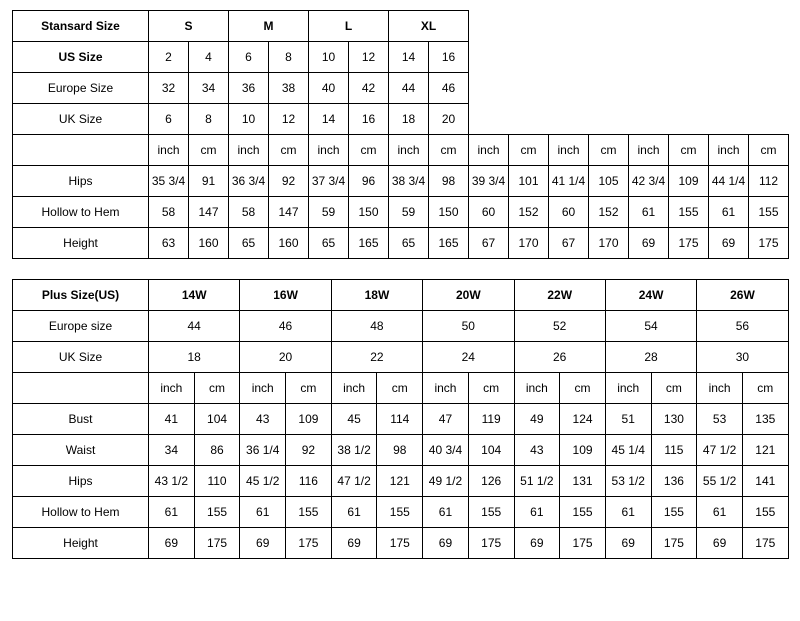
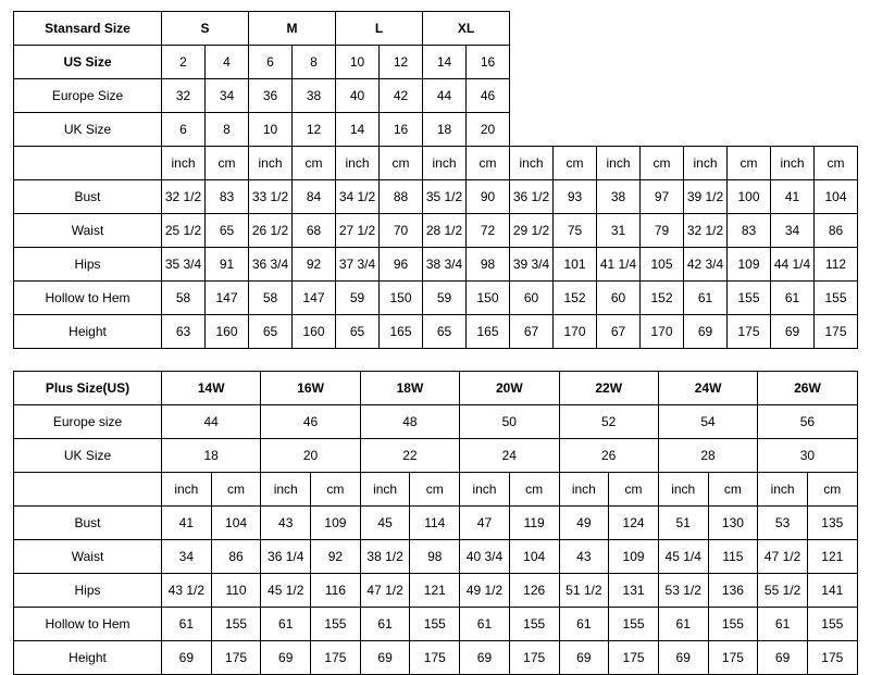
  Stansard Size	S	M	L	XL
  US Size	2	4	6	8	10	12	14	16
  Europe Size	32	34	36	38	40	42	44	46
  UK Size	6	8	10	12	14	16	18	20
  	inch	cm	inch	cm	inch	cm	inch	cm	inch	cm	inch	cm	inch	cm	inch	cm
+ Bust	32 1/2	83	33 1/2	84	34 1/2	88	35 1/2	90	36 1/2	93	38	97	39 1/2	100	41	104
+ Waist	25 1/2	65	26 1/2	68	27 1/2	70	28 1/2	72	29 1/2	75	31	79	32 1/2	83	34	86
  Hips	35 3/4	91	36 3/4	92	37 3/4	96	38 3/4	98	39 3/4	101	41 1/4	105	42 3/4	109	44 1/4	112
  Hollow to Hem	58	147	58	147	59	150	59	150	60	152	60	152	61	155	61	155
  Height	63	160	65	160	65	165	65	165	67	170	67	170	69	175	69	175
  Plus Size(US)	14W	16W	18W	20W	22W	24W	26W
  Europe size	44	46	48	50	52	54	56
  UK Size	18	20	22	24	26	28	30
  	inch	cm	inch	cm	inch	cm	inch	cm	inch	cm	inch	cm	inch	cm
  Bust	41	104	43	109	45	114	47	119	49	124	51	130	53	135
  Waist	34	86	36 1/4	92	38 1/2	98	40 3/4	104	43	109	45 1/4	115	47 1/2	121
  Hips	43 1/2	110	45 1/2	116	47 1/2	121	49 1/2	126	51 1/2	131	53 1/2	136	55 1/2	141
  Hollow to Hem	61	155	61	155	61	155	61	155	61	155	61	155	61	155
  Height	69	175	69	175	69	175	69	175	69	175	69	175	69	175
